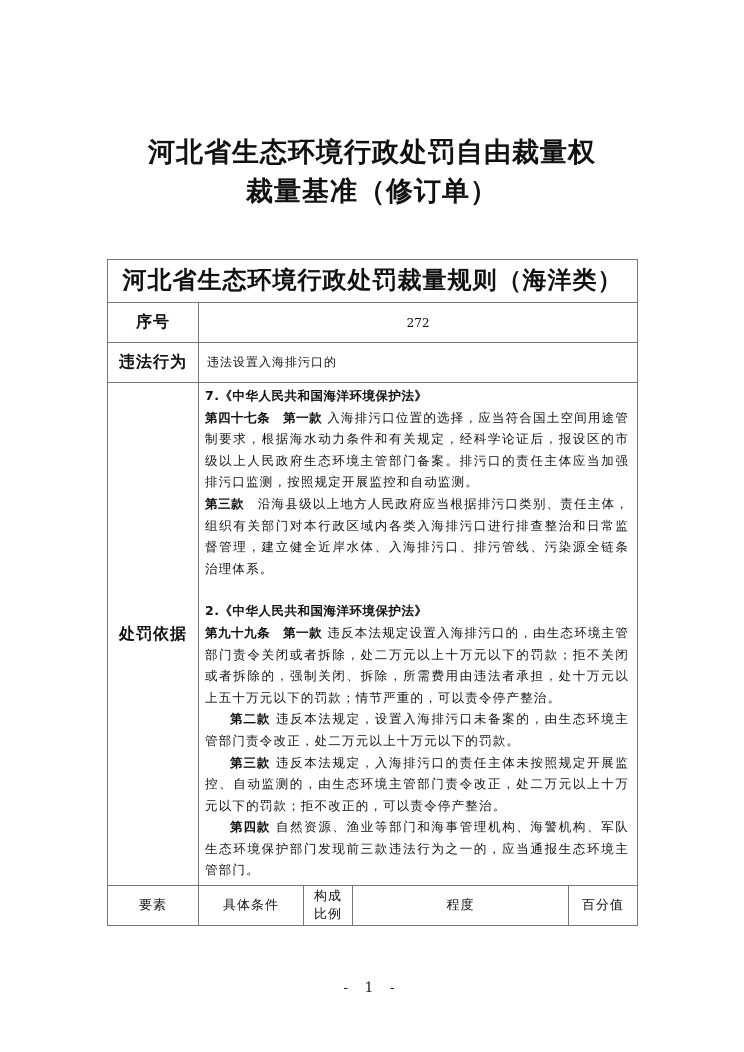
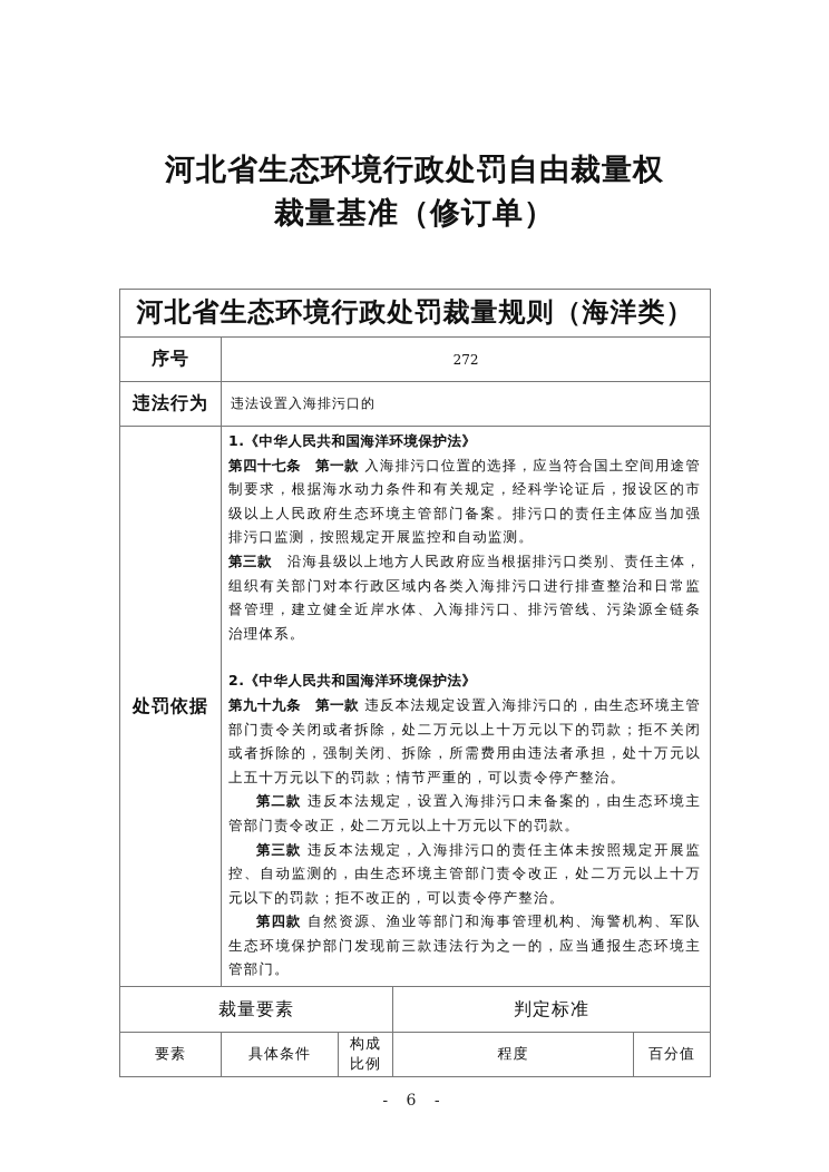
  河北省生态环境行政处罚自由裁量权
  裁量基准（修订单）
  河北省生态环境行政处罚裁量规则（海洋类）
  序号	272
  违法行为	违法设置入海排污口的
- 处罚依据	7.《中华人民共和国海洋环境保护法》 第四十七条 第一款 入海排污口位置的选择，应当符合国土空间用途管制要求，根据海水动力条件和有关规定，经科学论证后，报设区的市级以上人民政府生态环境主管部门备案。排污口的责任主体应当加强排污口监测，按照规定开展监控和自动监测。 第三款 沿海县级以上地方人民政府应当根据排污口类别、责任主体，组织有关部门对本行政区域内各类入海排污口进行排查整治和日常监督管理，建立健全近岸水体、入海排污口、排污管线、污染源全链条治理体系。 2.《中华人民共和国海洋环境保护法》 第九十九条 第一款 违反本法规定设置入海排污口的，由生态环境主管部门责令关闭或者拆除，处二万元以上十万元以下的罚款；拒不关闭或者拆除的，强制关闭、拆除，所需费用由违法者承担，处十万元以上五十万元以下的罚款；情节严重的，可以责令停产整治。 第二款 违反本法规定，设置入海排污口未备案的，由生态环境主管部门责令改正，处二万元以上十万元以下的罚款。 第三款 违反本法规定，入海排污口的责任主体未按照规定开展监控、自动监测的，由生态环境主管部门责令改正，处二万元以上十万元以下的罚款；拒不改正的，可以责令停产整治。 第四款 自然资源、渔业等部门和海事管理机构、海警机构、军队生态环境保护部门发现前三款违法行为之一的，应当通报生态环境主管部门。
+ 处罚依据	1.《中华人民共和国海洋环境保护法》 第四十七条 第一款 入海排污口位置的选择，应当符合国土空间用途管制要求，根据海水动力条件和有关规定，经科学论证后，报设区的市级以上人民政府生态环境主管部门备案。排污口的责任主体应当加强排污口监测，按照规定开展监控和自动监测。 第三款 沿海县级以上地方人民政府应当根据排污口类别、责任主体，组织有关部门对本行政区域内各类入海排污口进行排查整治和日常监督管理，建立健全近岸水体、入海排污口、排污管线、污染源全链条治理体系。 2.《中华人民共和国海洋环境保护法》 第九十九条 第一款 违反本法规定设置入海排污口的，由生态环境主管部门责令关闭或者拆除，处二万元以上十万元以下的罚款；拒不关闭或者拆除的，强制关闭、拆除，所需费用由违法者承担，处十万元以上五十万元以下的罚款；情节严重的，可以责令停产整治。 第二款 违反本法规定，设置入海排污口未备案的，由生态环境主管部门责令改正，处二万元以上十万元以下的罚款。 第三款 违反本法规定，入海排污口的责任主体未按照规定开展监控、自动监测的，由生态环境主管部门责令改正，处二万元以上十万元以下的罚款；拒不改正的，可以责令停产整治。 第四款 自然资源、渔业等部门和海事管理机构、海警机构、军队生态环境保护部门发现前三款违法行为之一的，应当通报生态环境主管部门。
+ 裁量要素	判定标准
  要素	具体条件	构成比例	程度	百分值
- - 1 -
+ - 6 -
